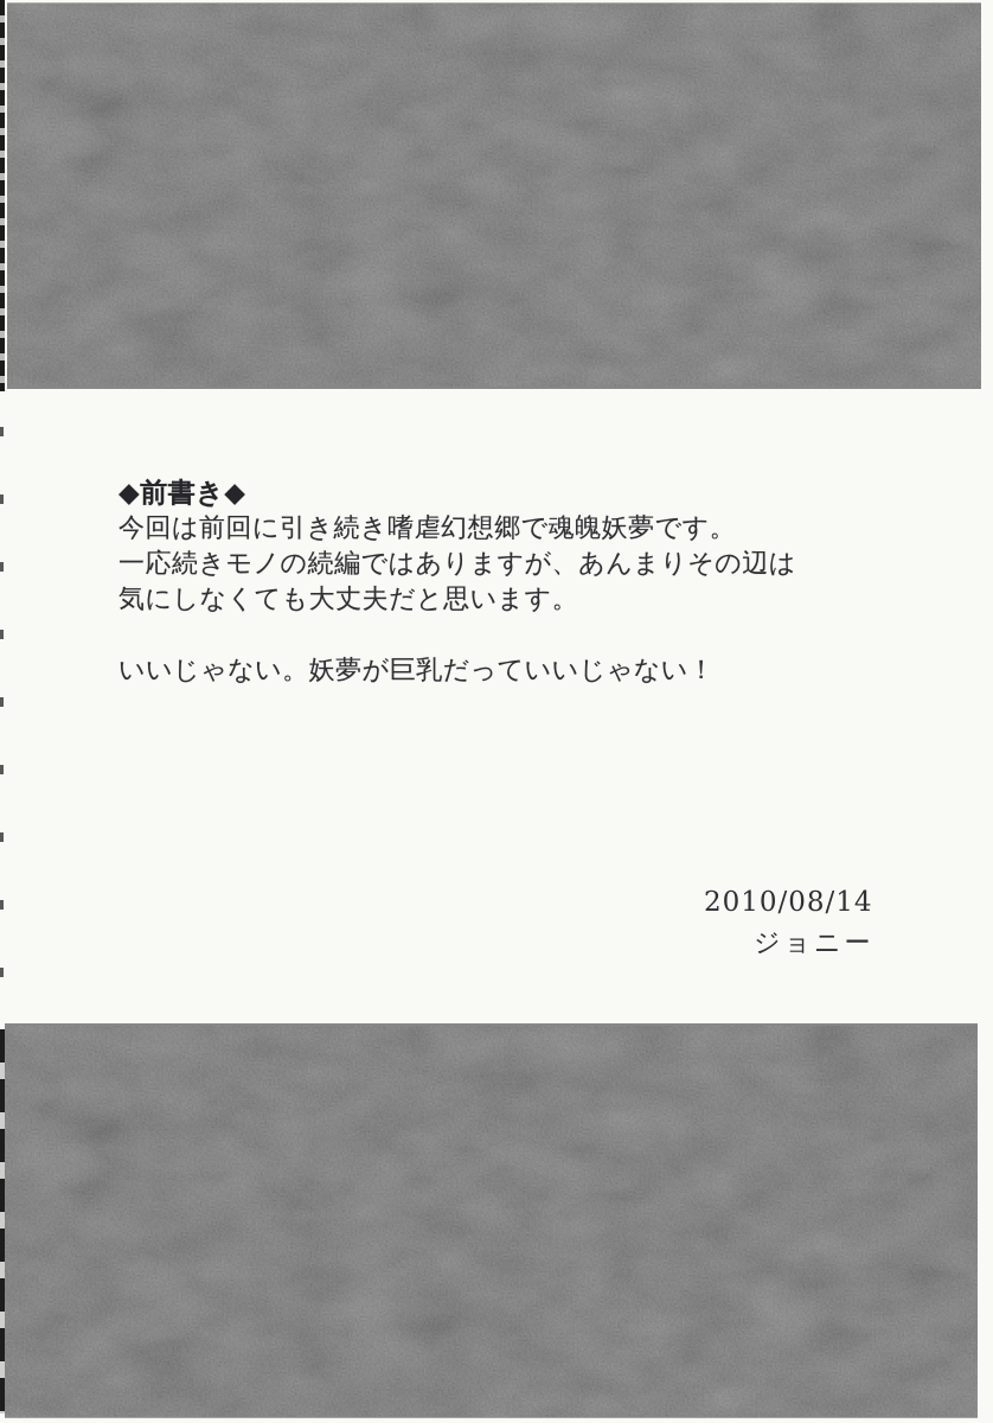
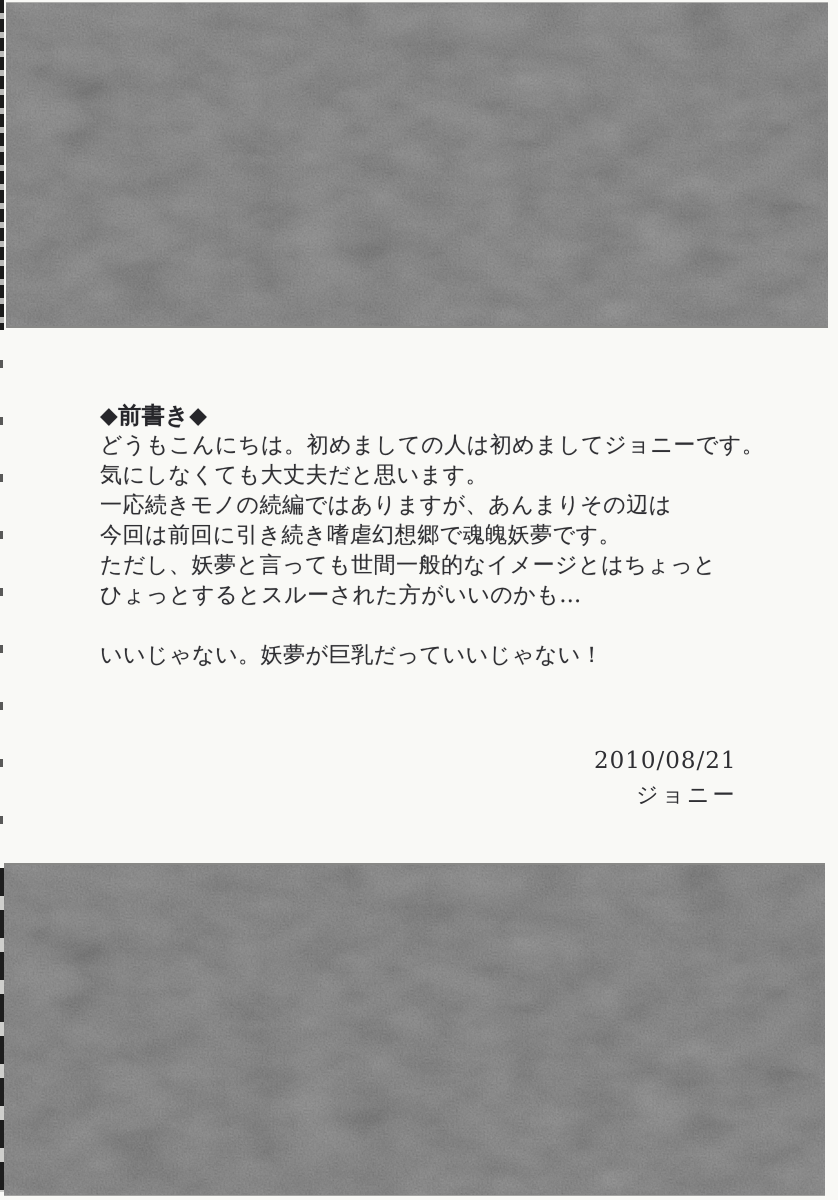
  ◆前書き◆
+ どうもこんにちは。初めましての人は初めましてジョニーです。
- 今回は前回に引き続き嗜虐幻想郷で魂魄妖夢です。
+ 気にしなくても大丈夫だと思います。
  一応続きモノの続編ではありますが、あんまりその辺は
- 気にしなくても大丈夫だと思います。
+ 今回は前回に引き続き嗜虐幻想郷で魂魄妖夢です。
+ ただし、妖夢と言っても世間一般的なイメージとはちょっと
+ ひょっとするとスルーされた方がいいのかも…
  いいじゃない。妖夢が巨乳だっていいじゃない！
- 2010/08/14
+ 2010/08/21
  ジョニー
